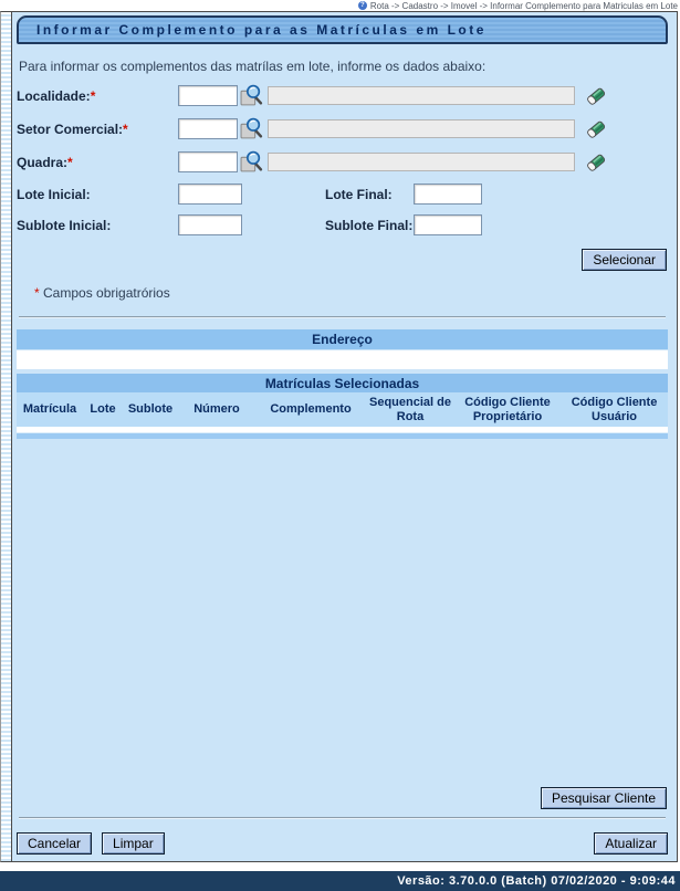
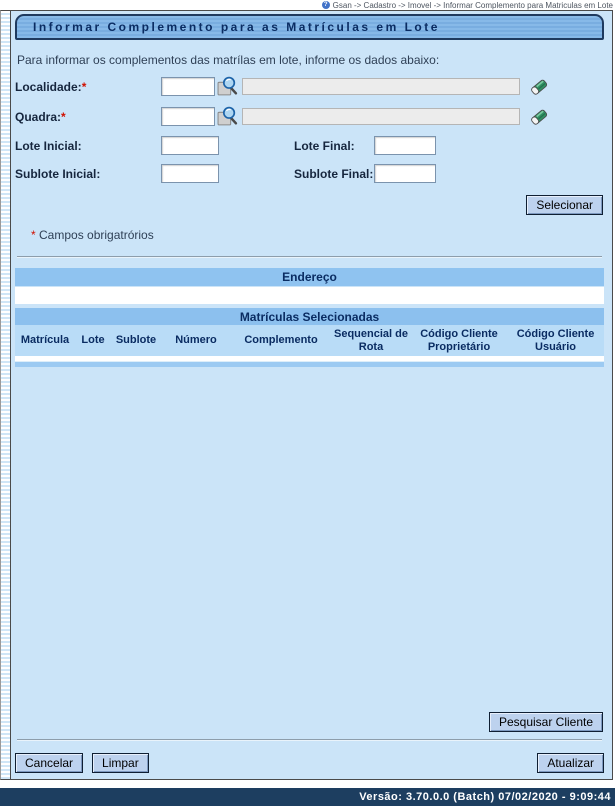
- Rota -> Cadastro -> Imovel -> Informar Complemento para Matriculas em Lote
+ Gsan -> Cadastro -> Imovel -> Informar Complemento para Matriculas em Lote
  Informar Complemento para as Matrículas em Lote
  Para informar os complementos das matrílas em lote, informe os dados abaixo:
  Localidade:*
- Setor Comercial:*
  Quadra:*
  Lote Inicial:
  Lote Final:
  Sublote Inicial:
  Sublote Final:
  Selecionar
  * Campos obrigatrórios
  Endereço
  Matrículas Selecionadas
  Matrícula	Lote	Sublote	Número	Complemento	Sequencial de Rota	Código Cliente Proprietário	Código Cliente Usuário
  Pesquisar Cliente
  Cancelar
  Limpar
  Atualizar
  Versão: 3.70.0.0 (Batch) 07/02/2020 - 9:09:44
